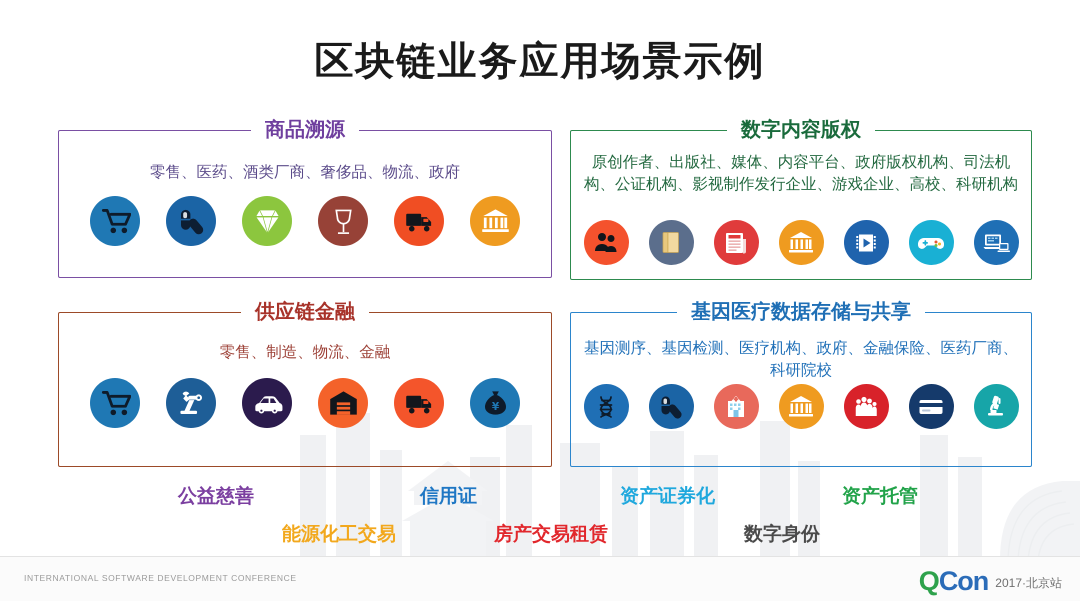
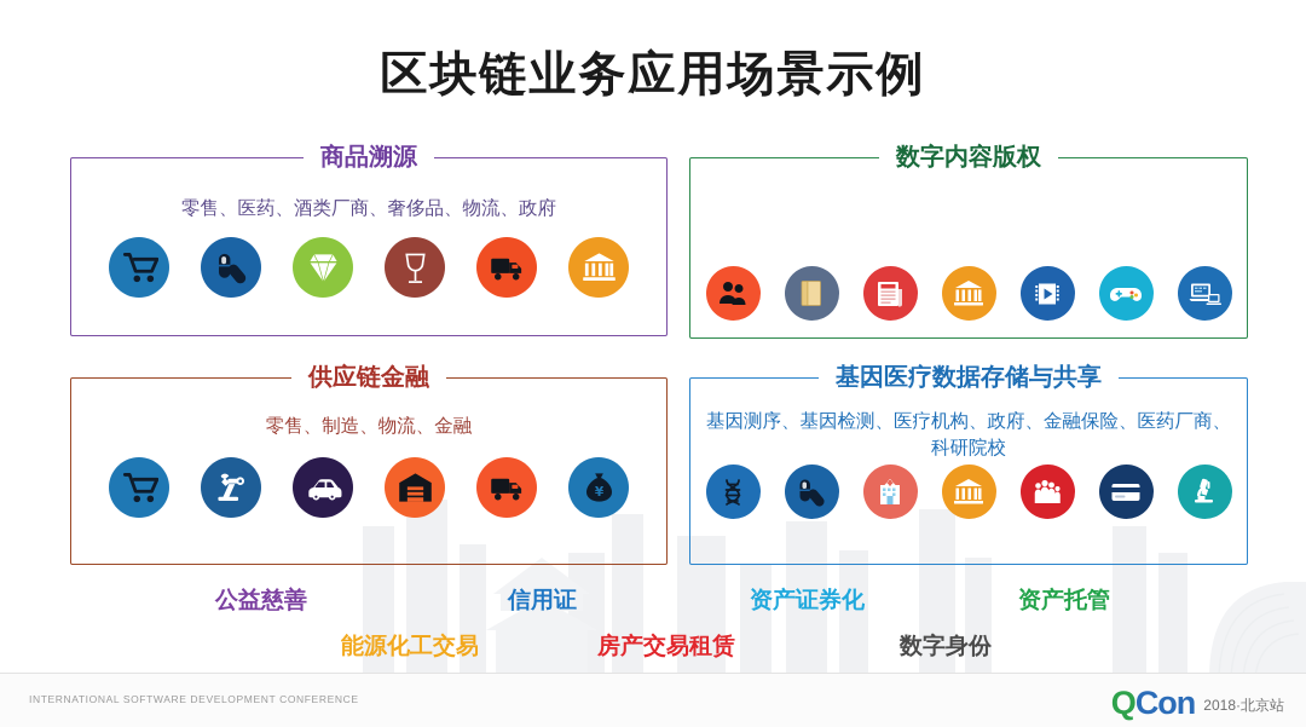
  区块链业务应用场景示例
  商品溯源
  零售、医药、酒类厂商、奢侈品、物流、政府
  数字内容版权
- 原创作者、出版社、媒体、内容平台、政府版权机构、司法机构、公证机构、影视制作发行企业、游戏企业、高校、科研机构
  供应链金融
  零售、制造、物流、金融
  ¥
  基因医疗数据存储与共享
  基因测序、基因检测、医疗机构、政府、金融保险、医药厂商、科研院校
  公益慈善
  能源化工交易
  信用证
  房产交易租赁
  资产证券化
  数字身份
  资产托管
  INTERNATIONAL SOFTWARE DEVELOPMENT CONFERENCE
  Q
  Con
- 2017·北京站
+ 2018·北京站
